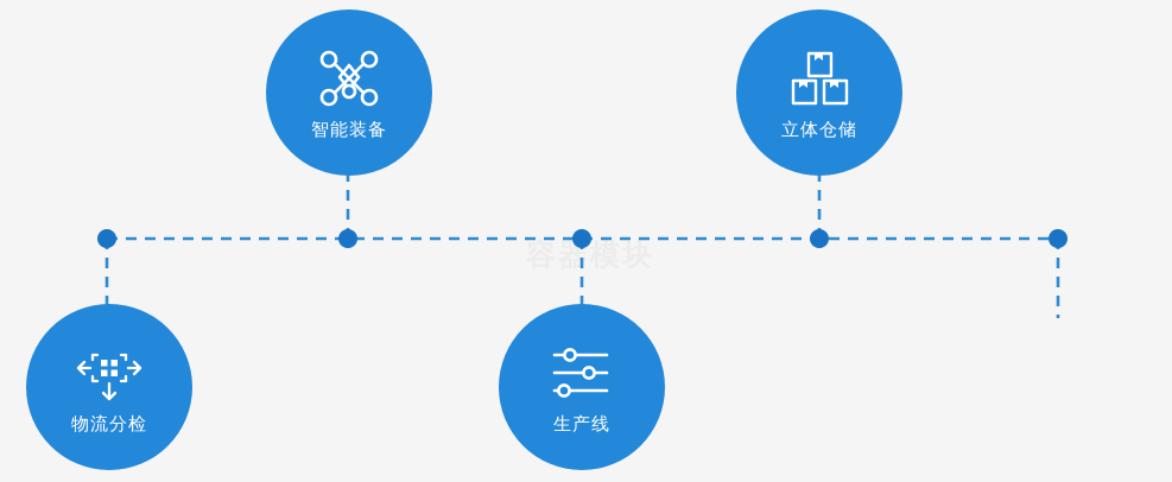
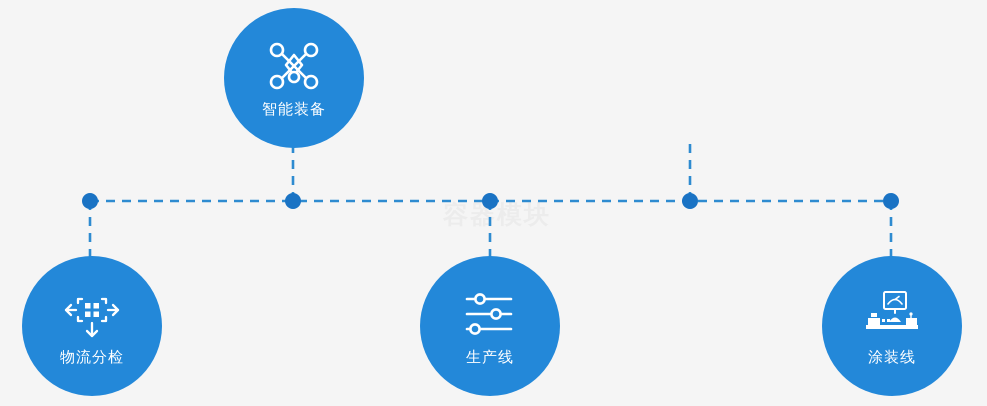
  容器模块
  智能装备
- 立体仓储
  物流分检
  生产线
+ 涂装线
